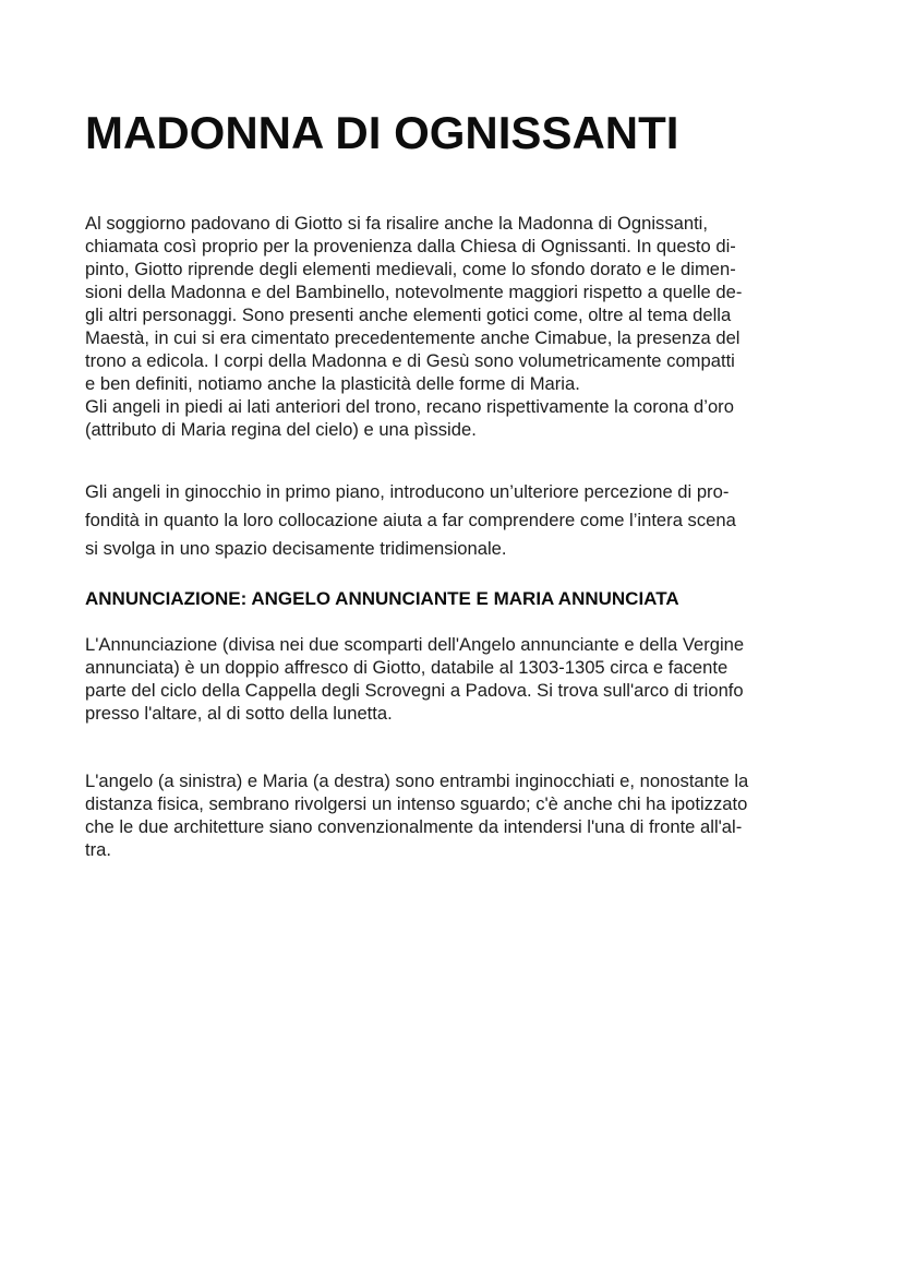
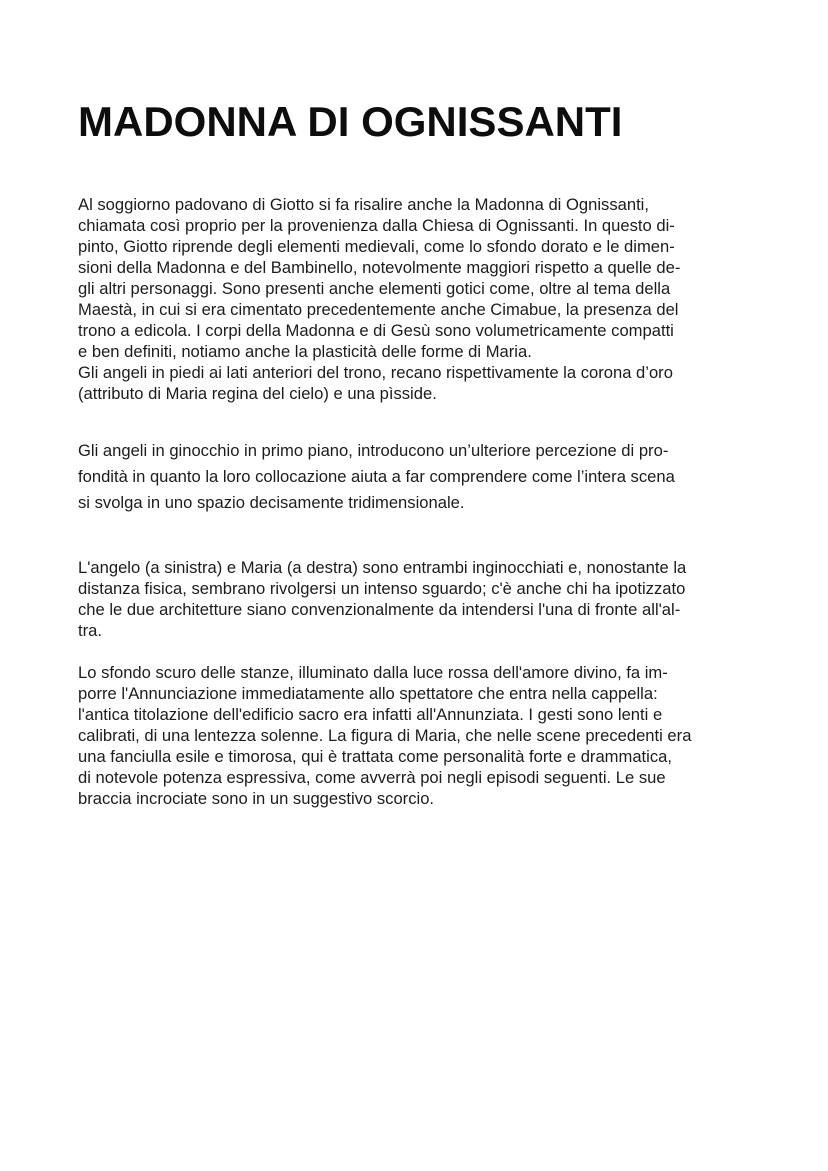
  MADONNA DI OGNISSANTI
  Al soggiorno padovano di Giotto si fa risalire anche la Madonna di Ognissanti,
  chiamata così proprio per la provenienza dalla Chiesa di Ognissanti. In questo di-
  pinto, Giotto riprende degli elementi medievali, come lo sfondo dorato e le dimen-
  sioni della Madonna e del Bambinello, notevolmente maggiori rispetto a quelle de-
  gli altri personaggi. Sono presenti anche elementi gotici come, oltre al tema della
  Maestà, in cui si era cimentato precedentemente anche Cimabue, la presenza del
  trono a edicola. I corpi della Madonna e di Gesù sono volumetricamente compatti
  e ben definiti, notiamo anche la plasticità delle forme di Maria.
  Gli angeli in piedi ai lati anteriori del trono, recano rispettivamente la corona d’oro
  (attributo di Maria regina del cielo) e una pìsside.
  Gli angeli in ginocchio in primo piano, introducono un’ulteriore percezione di pro-
  fondità in quanto la loro collocazione aiuta a far comprendere come l’intera scena
  si svolga in uno spazio decisamente tridimensionale.
- ANNUNCIAZIONE: ANGELO ANNUNCIANTE E MARIA ANNUNCIATA
- L'Annunciazione (divisa nei due scomparti dell'Angelo annunciante e della Vergine
- annunciata) è un doppio affresco di Giotto, databile al 1303-1305 circa e facente
- parte del ciclo della Cappella degli Scrovegni a Padova. Si trova sull'arco di trionfo
- presso l'altare, al di sotto della lunetta.
  L'angelo (a sinistra) e Maria (a destra) sono entrambi inginocchiati e, nonostante la
  distanza fisica, sembrano rivolgersi un intenso sguardo; c'è anche chi ha ipotizzato
  che le due architetture siano convenzionalmente da intendersi l'una di fronte all'al-
  tra.
+ Lo sfondo scuro delle stanze, illuminato dalla luce rossa dell'amore divino, fa im-
+ porre l'Annunciazione immediatamente allo spettatore che entra nella cappella:
+ l'antica titolazione dell'edificio sacro era infatti all'Annunziata. I gesti sono lenti e
+ calibrati, di una lentezza solenne. La figura di Maria, che nelle scene precedenti era
+ una fanciulla esile e timorosa, qui è trattata come personalità forte e drammatica,
+ di notevole potenza espressiva, come avverrà poi negli episodi seguenti. Le sue
+ braccia incrociate sono in un suggestivo scorcio.
